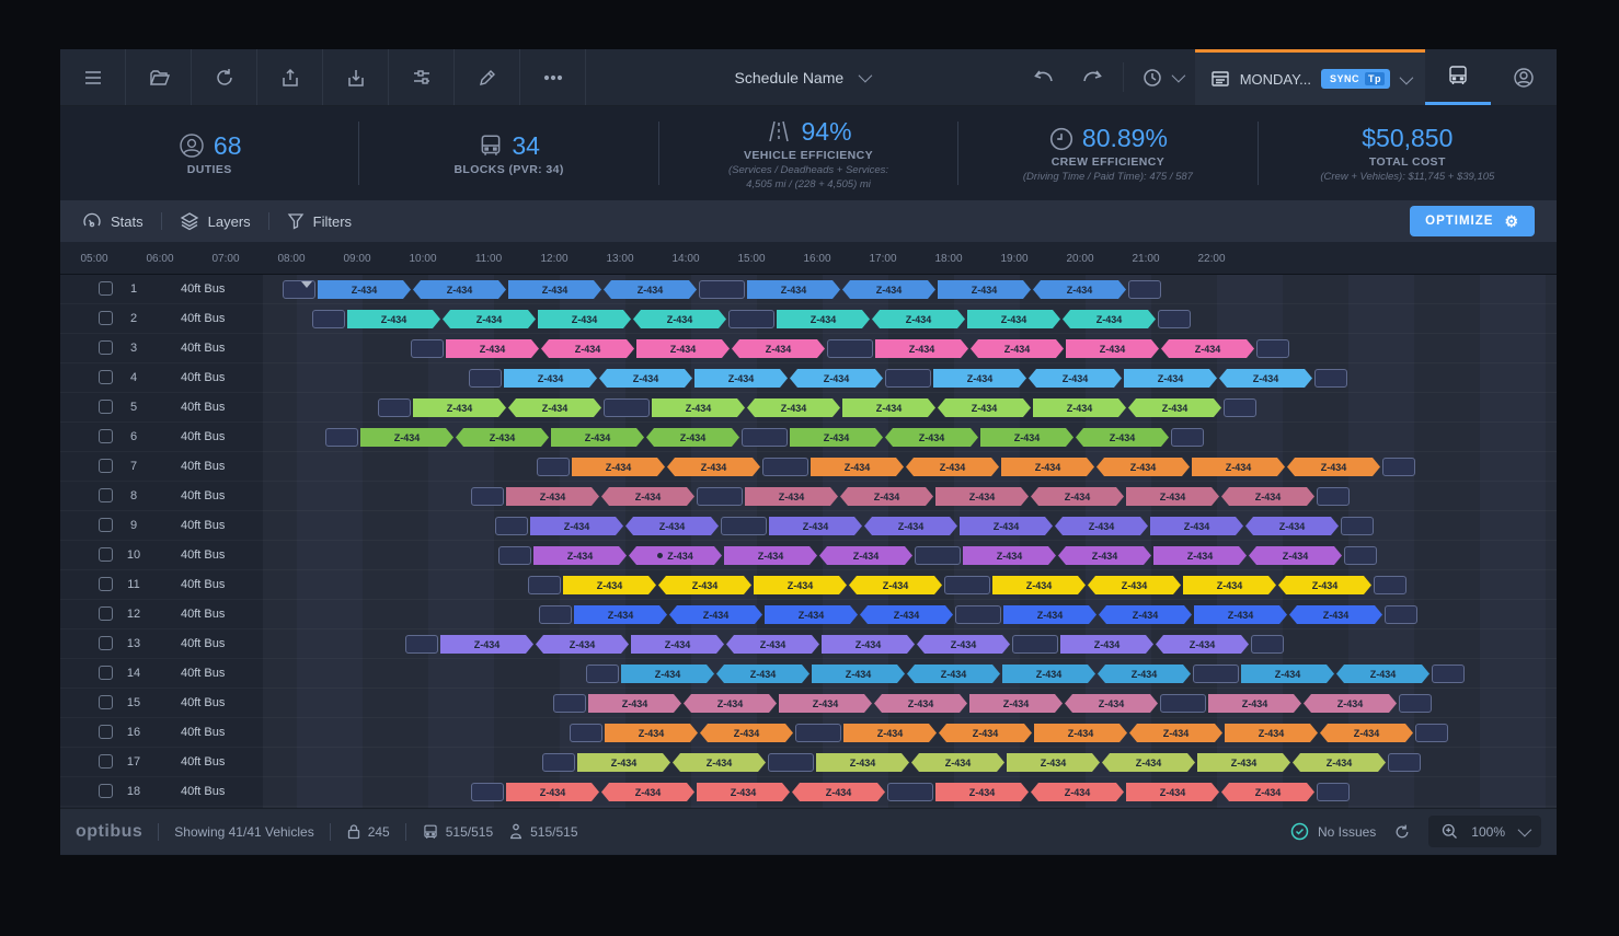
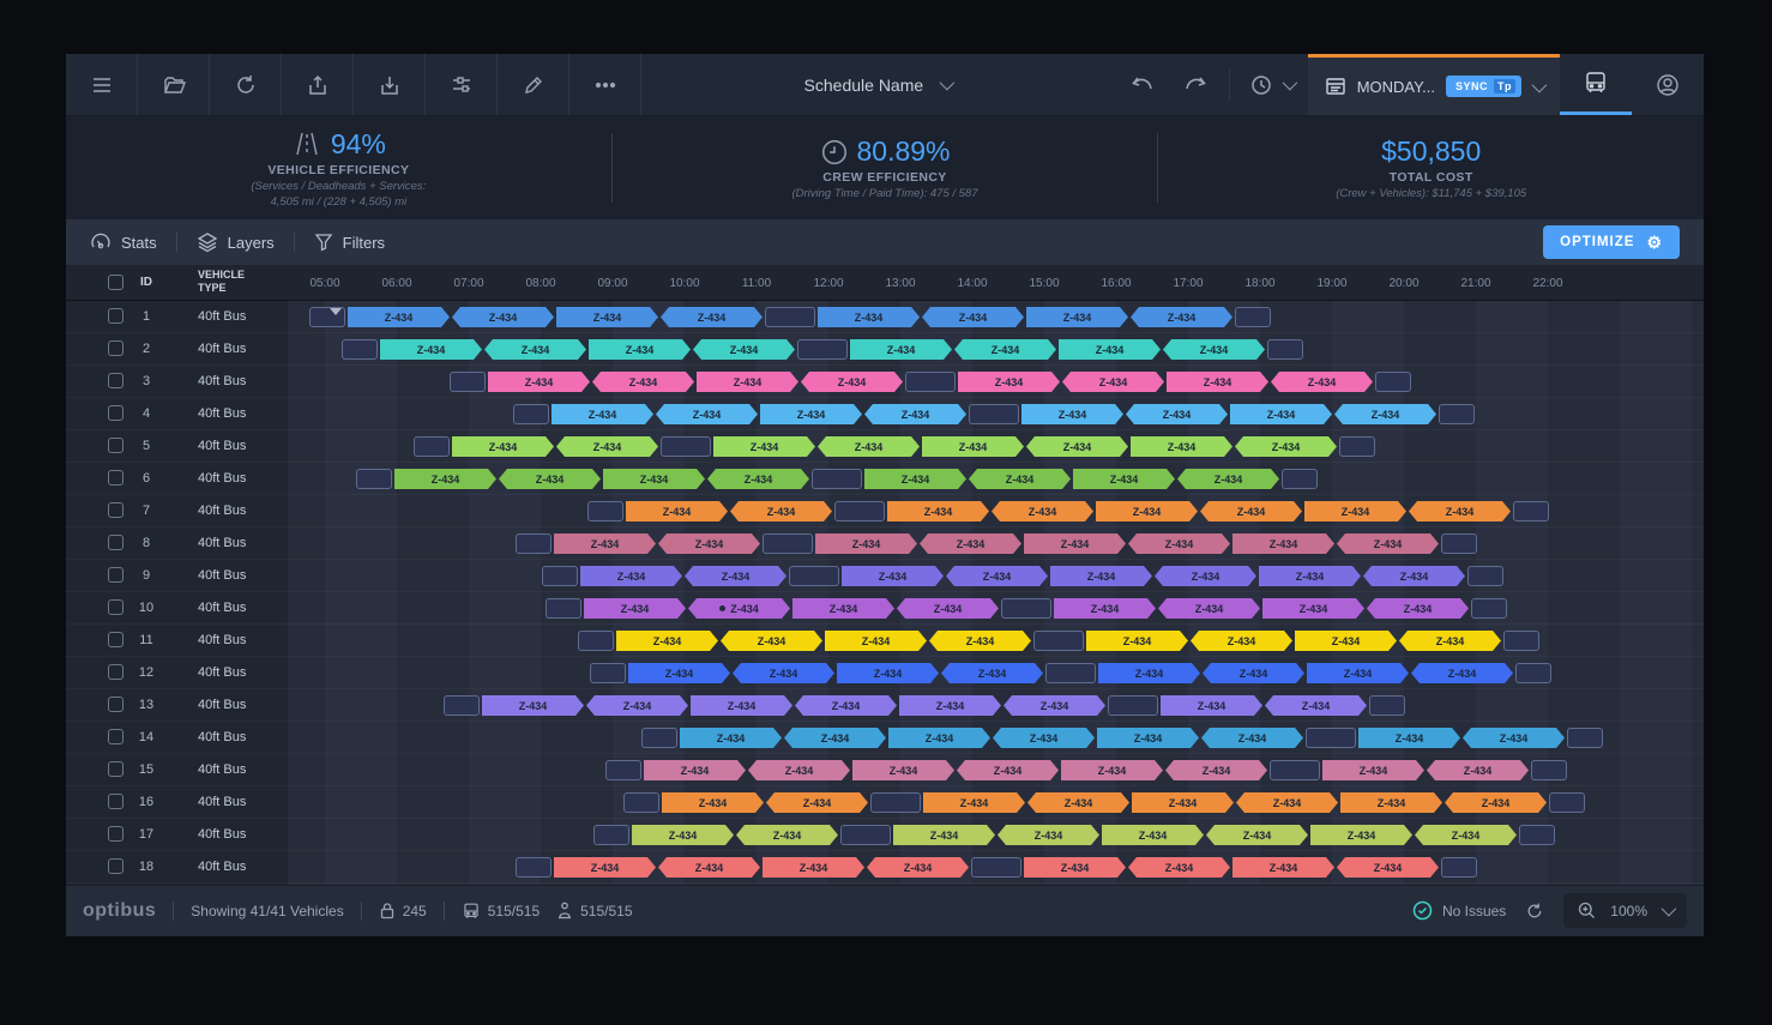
  Schedule Name
  MONDAY...
  SYNC
  Tp
- 68
- DUTIES
- 34
- BLOCKS (PVR: 34)
  94%
  VEHICLE EFFICIENCY
  (Services / Deadheads + Services:
  4,505 mi / (228 + 4,505) mi
  80.89%
  CREW EFFICIENCY
  (Driving Time / Paid Time): 475 / 587
  $50,850
  TOTAL COST
  (Crew + Vehicles): $11,745 + $39,105
  Stats
  Layers
  Filters
  OPTIMIZE
  ⚙
+ ID
+ VEHICLE
+ TYPE
  05:00
  06:00
  07:00
  08:00
  09:00
  10:00
  11:00
  12:00
  13:00
  14:00
  15:00
  16:00
  17:00
  18:00
  19:00
  20:00
  21:00
  22:00
  1
  40ft Bus
  2
  40ft Bus
  3
  40ft Bus
  4
  40ft Bus
  5
  40ft Bus
  6
  40ft Bus
  7
  40ft Bus
  8
  40ft Bus
  9
  40ft Bus
  10
  40ft Bus
  11
  40ft Bus
  12
  40ft Bus
  13
  40ft Bus
  14
  40ft Bus
  15
  40ft Bus
  16
  40ft Bus
  17
  40ft Bus
  18
  40ft Bus
  Z-434
  Z-434
  Z-434
  Z-434
  Z-434
  Z-434
  Z-434
  Z-434
  Z-434
  Z-434
  Z-434
  Z-434
  Z-434
  Z-434
  Z-434
  Z-434
  Z-434
  Z-434
  Z-434
  Z-434
  Z-434
  Z-434
  Z-434
  Z-434
  Z-434
  Z-434
  Z-434
  Z-434
  Z-434
  Z-434
  Z-434
  Z-434
  Z-434
  Z-434
  Z-434
  Z-434
  Z-434
  Z-434
  Z-434
  Z-434
  Z-434
  Z-434
  Z-434
  Z-434
  Z-434
  Z-434
  Z-434
  Z-434
  Z-434
  Z-434
  Z-434
  Z-434
  Z-434
  Z-434
  Z-434
  Z-434
  Z-434
  Z-434
  Z-434
  Z-434
  Z-434
  Z-434
  Z-434
  Z-434
  Z-434
  Z-434
  Z-434
  Z-434
  Z-434
  Z-434
  Z-434
  Z-434
  Z-434
  Z-434
  Z-434
  Z-434
  Z-434
  Z-434
  Z-434
  Z-434
  Z-434
  Z-434
  Z-434
  Z-434
  Z-434
  Z-434
  Z-434
  Z-434
  Z-434
  Z-434
  Z-434
  Z-434
  Z-434
  Z-434
  Z-434
  Z-434
  Z-434
  Z-434
  Z-434
  Z-434
  Z-434
  Z-434
  Z-434
  Z-434
  Z-434
  Z-434
  Z-434
  Z-434
  Z-434
  Z-434
  Z-434
  Z-434
  Z-434
  Z-434
  Z-434
  Z-434
  Z-434
  Z-434
  Z-434
  Z-434
  Z-434
  Z-434
  Z-434
  Z-434
  Z-434
  Z-434
  Z-434
  Z-434
  Z-434
  Z-434
  Z-434
  Z-434
  Z-434
  Z-434
  Z-434
  Z-434
  Z-434
  Z-434
  Z-434
  Z-434
  Z-434
  Z-434
  Z-434
  Z-434
  optibus
  Showing 41/41 Vehicles
  245
  515/515
  515/515
  No Issues
  100%
